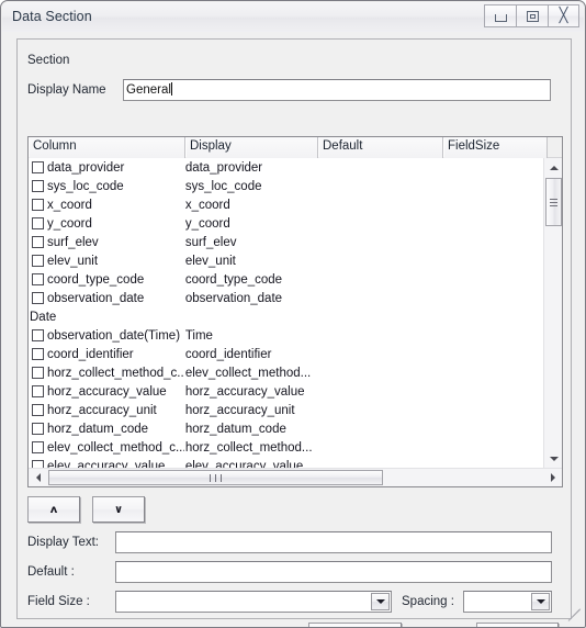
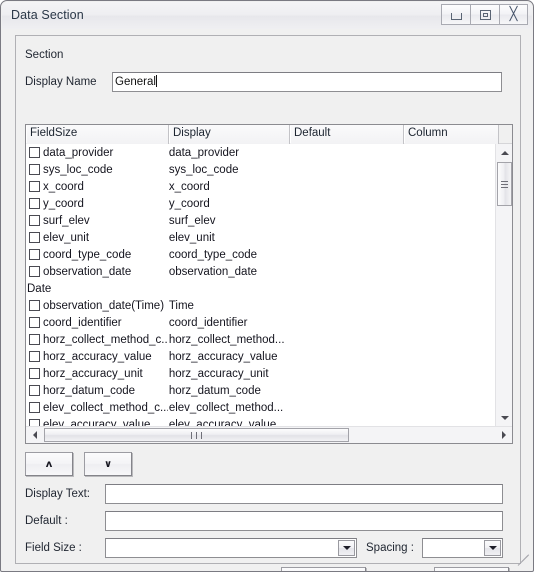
  Data Section
  ╳
  Section
  Display Name
  General
- Column
+ FieldSize
  Display
  Default
- FieldSize
+ Column
  data_provider
  data_provider
  sys_loc_code
  sys_loc_code
  x_coord
  x_coord
  y_coord
  y_coord
  surf_elev
  surf_elev
  elev_unit
  elev_unit
  coord_type_code
  coord_type_code
  observation_date
  observation_date
  Date
  observation_date(Time)
  Time
  coord_identifier
  coord_identifier
  horz_collect_method_c..
- elev_collect_method...
+ horz_collect_method...
  horz_accuracy_value
  horz_accuracy_value
  horz_accuracy_unit
  horz_accuracy_unit
  horz_datum_code
  horz_datum_code
  elev_collect_method_c..
- horz_collect_method...
+ elev_collect_method...
  elev_accuracy_value
  elev_accuracy_value
  ʌ
  ∨
  Display Text:
  Default :
  Field Size :
  Spacing :
